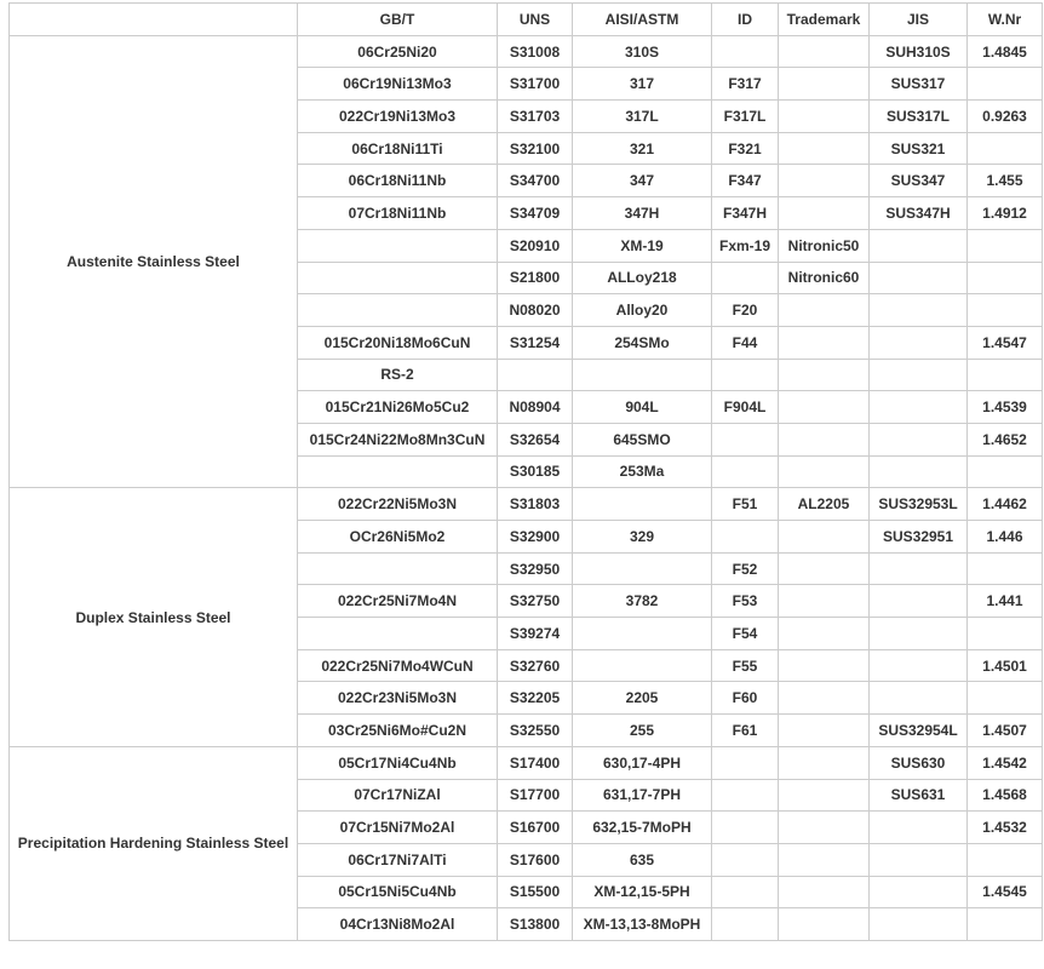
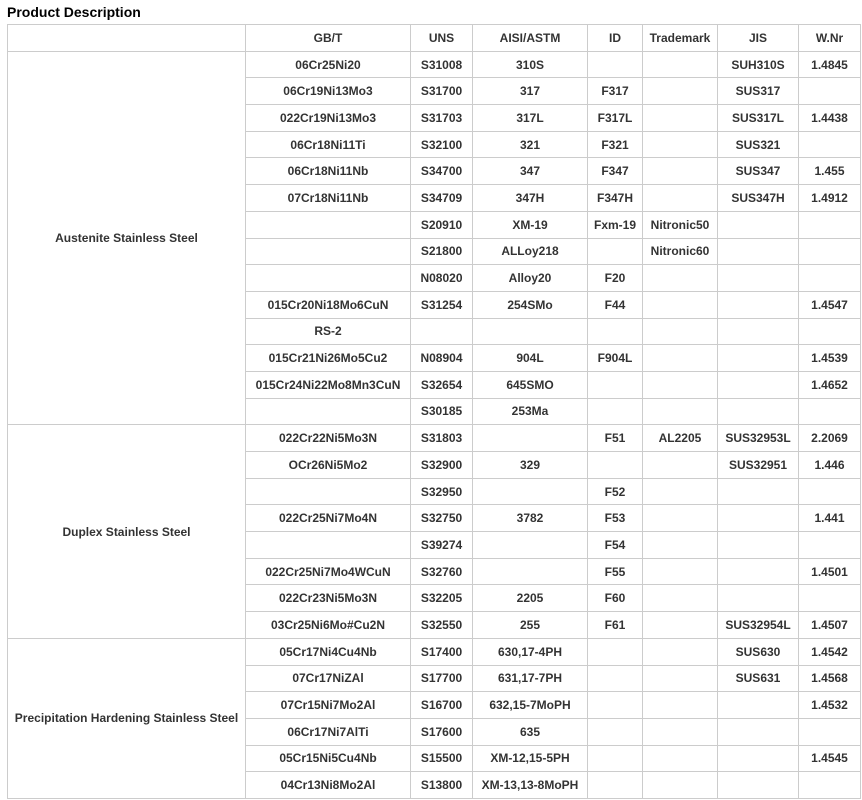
+ Product Description
  	GB/T	UNS	AISI/ASTM	ID	Trademark	JIS	W.Nr
  Austenite Stainless Steel	06Cr25Ni20	S31008	310S			SUH310S	1.4845
  06Cr19Ni13Mo3	S31700	317	F317		SUS317
- 022Cr19Ni13Mo3	S31703	317L	F317L		SUS317L	0.9263
+ 022Cr19Ni13Mo3	S31703	317L	F317L		SUS317L	1.4438
  06Cr18Ni11Ti	S32100	321	F321		SUS321
  06Cr18Ni11Nb	S34700	347	F347		SUS347	1.455
  07Cr18Ni11Nb	S34709	347H	F347H		SUS347H	1.4912
  	S20910	XM-19	Fxm-19	Nitronic50
  	S21800	ALLoy218		Nitronic60
  	N08020	Alloy20	F20
  015Cr20Ni18Mo6CuN	S31254	254SMo	F44			1.4547
  RS-2
  015Cr21Ni26Mo5Cu2	N08904	904L	F904L			1.4539
  015Cr24Ni22Mo8Mn3CuN	S32654	645SMO				1.4652
  	S30185	253Ma
- Duplex Stainless Steel	022Cr22Ni5Mo3N	S31803		F51	AL2205	SUS32953L	1.4462
+ Duplex Stainless Steel	022Cr22Ni5Mo3N	S31803		F51	AL2205	SUS32953L	2.2069
  OCr26Ni5Mo2	S32900	329			SUS32951	1.446
  	S32950		F52
  022Cr25Ni7Mo4N	S32750	3782	F53			1.441
  	S39274		F54
  022Cr25Ni7Mo4WCuN	S32760		F55			1.4501
  022Cr23Ni5Mo3N	S32205	2205	F60
  03Cr25Ni6Mo#Cu2N	S32550	255	F61		SUS32954L	1.4507
  Precipitation Hardening Stainless Steel	05Cr17Ni4Cu4Nb	S17400	630,17-4PH			SUS630	1.4542
  07Cr17NiZAl	S17700	631,17-7PH			SUS631	1.4568
  07Cr15Ni7Mo2Al	S16700	632,15-7MoPH				1.4532
  06Cr17Ni7AlTi	S17600	635
  05Cr15Ni5Cu4Nb	S15500	XM-12,15-5PH				1.4545
  04Cr13Ni8Mo2Al	S13800	XM-13,13-8MoPH
